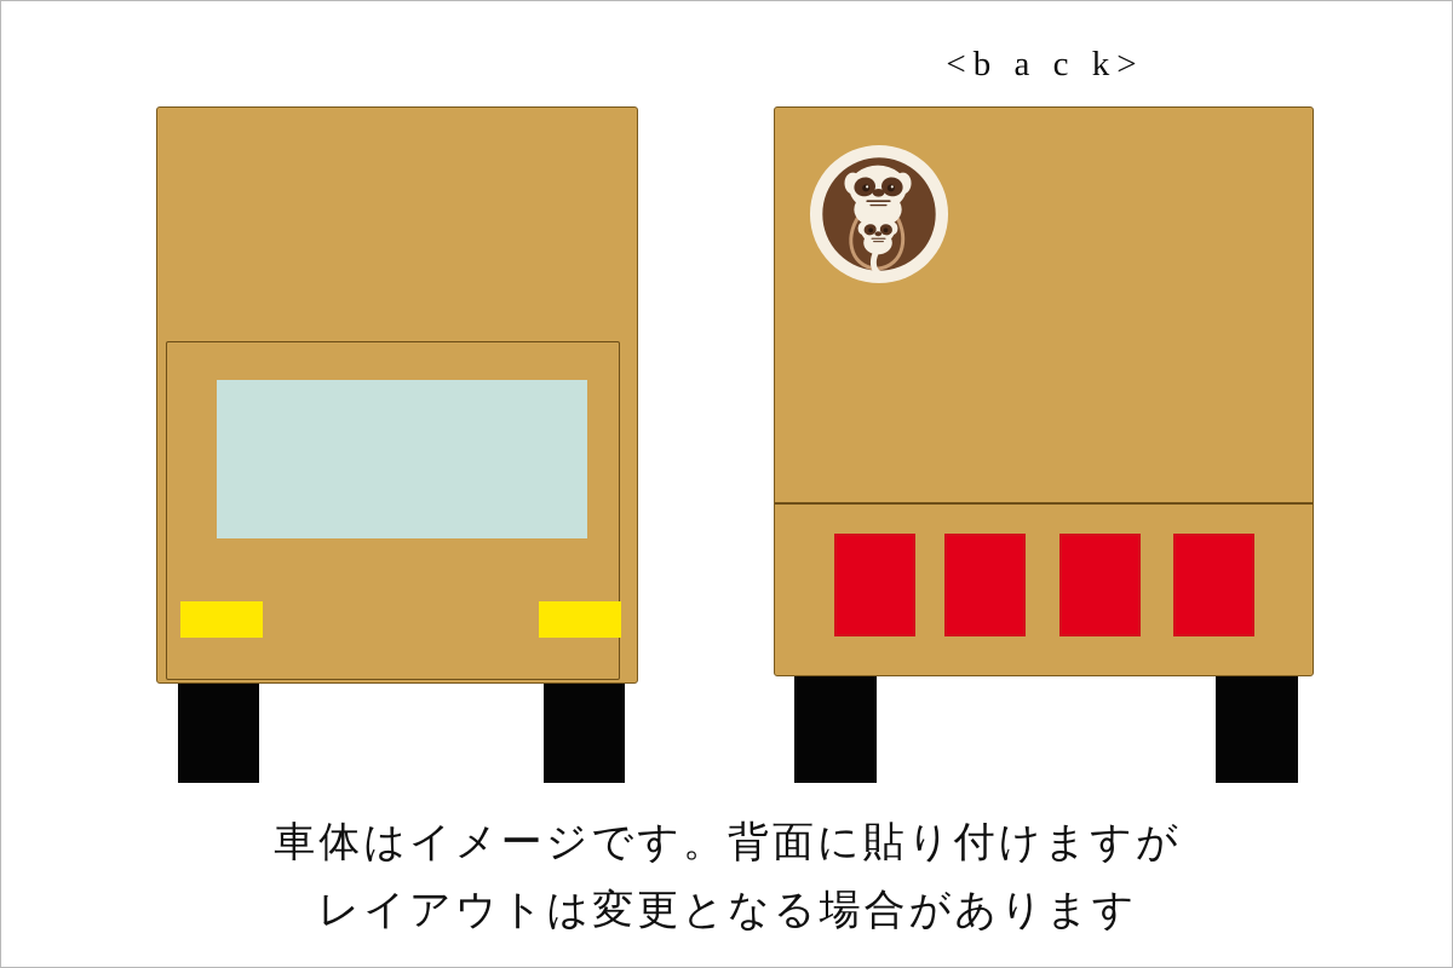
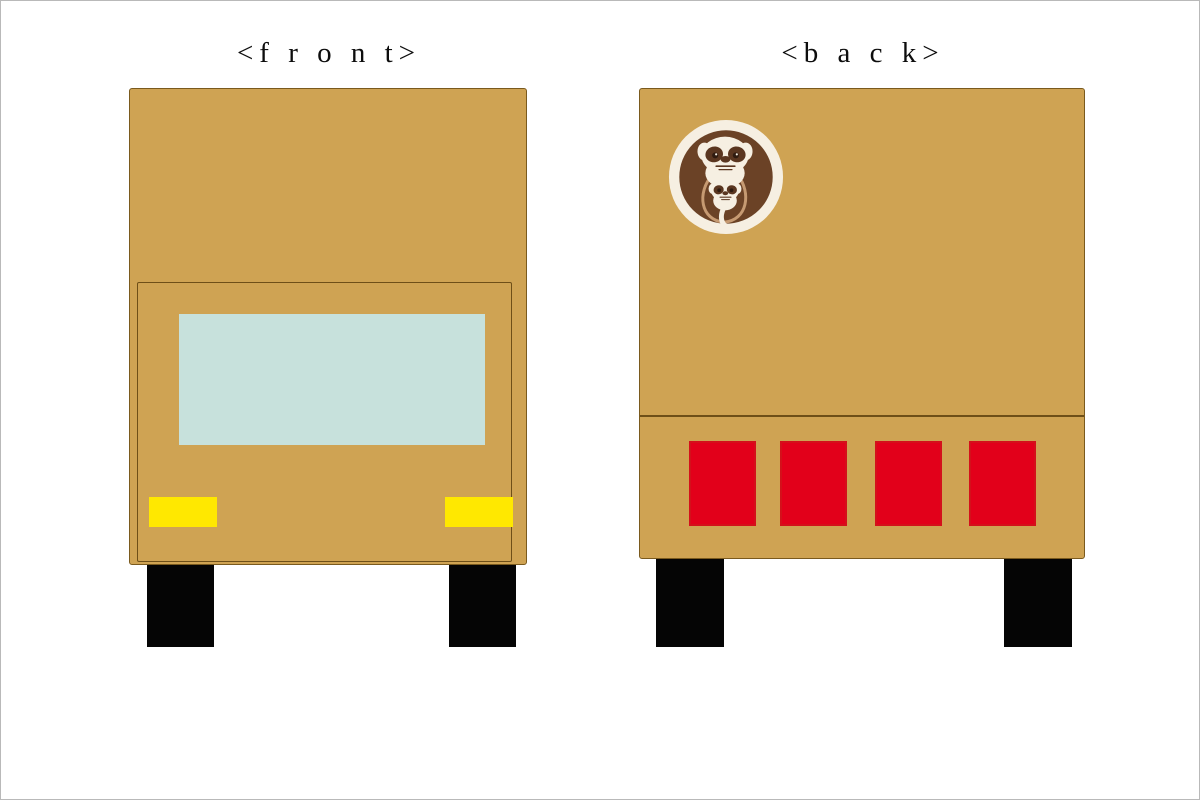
+ <f r o n t>
  <b a c k>
- 車体はイメージです。背面に貼り付けますが
- レイアウトは変更となる場合があります
